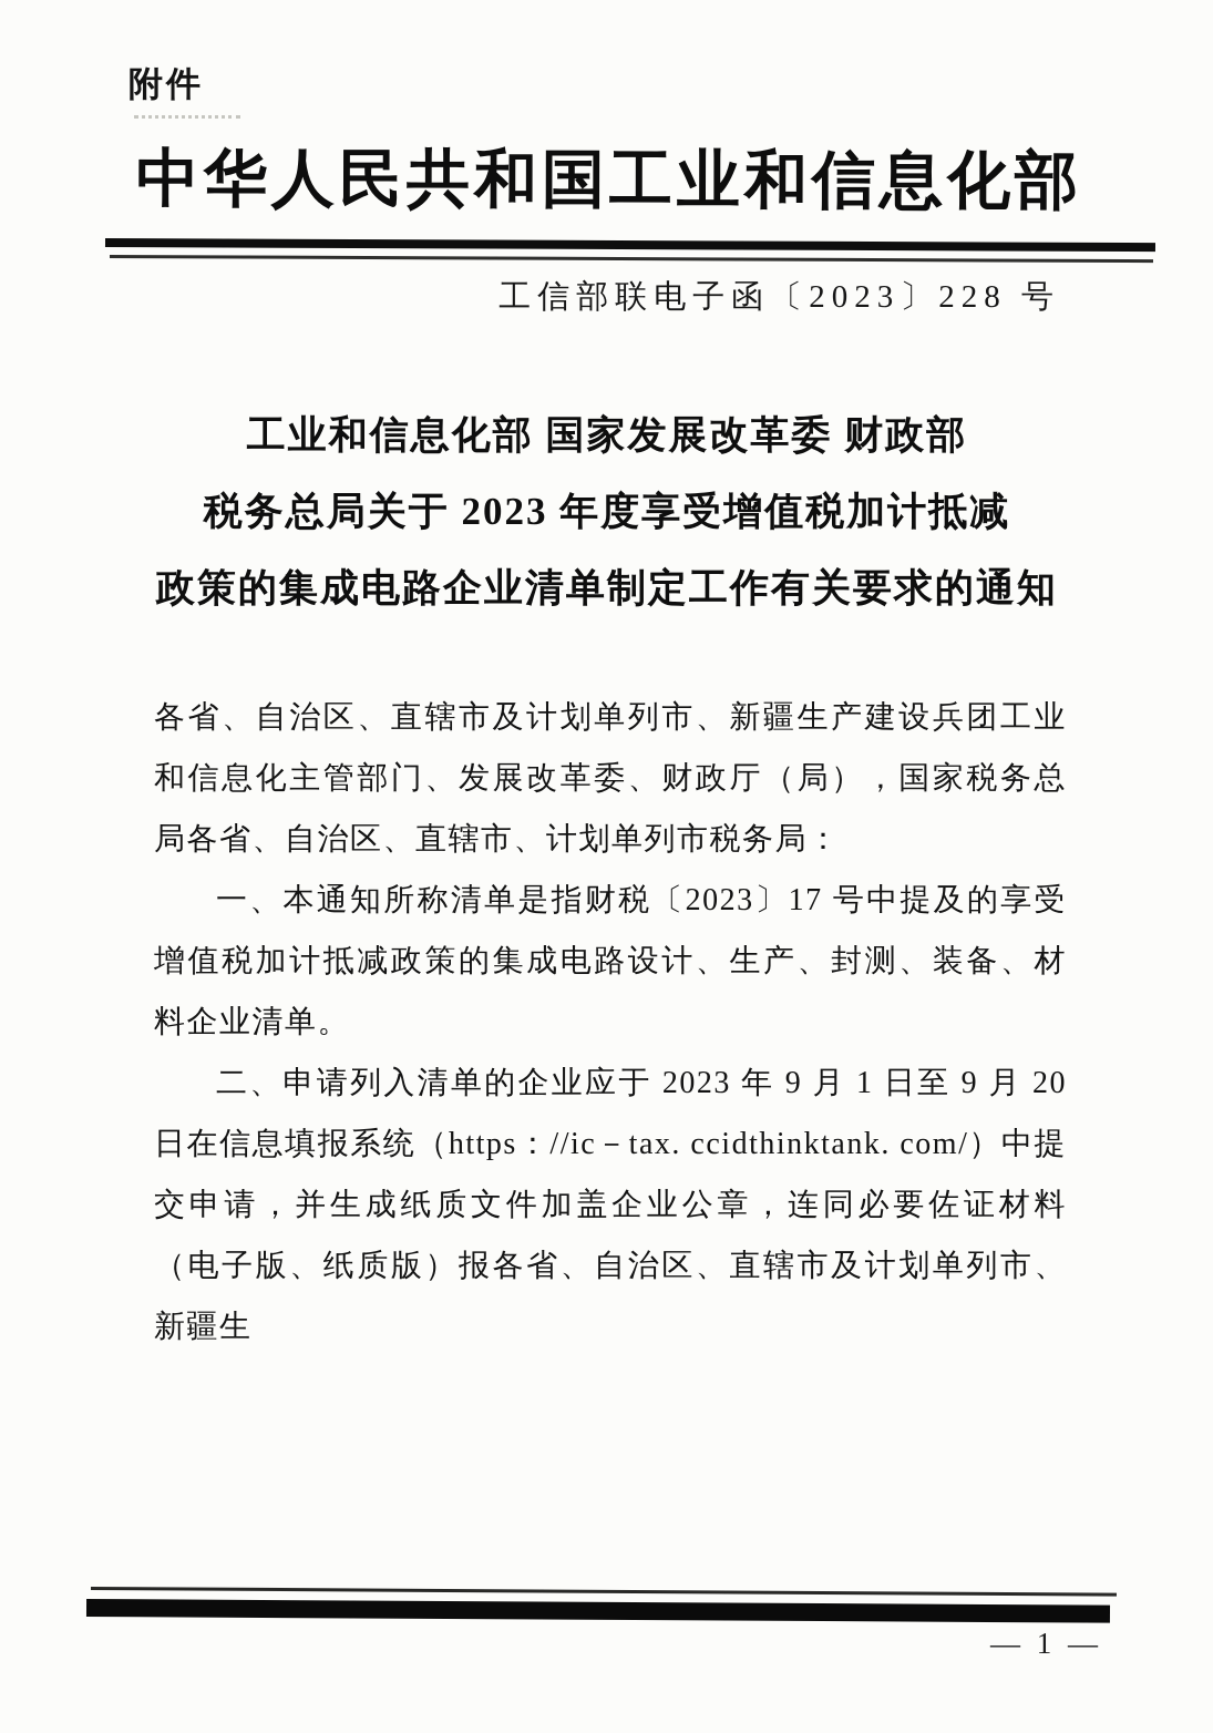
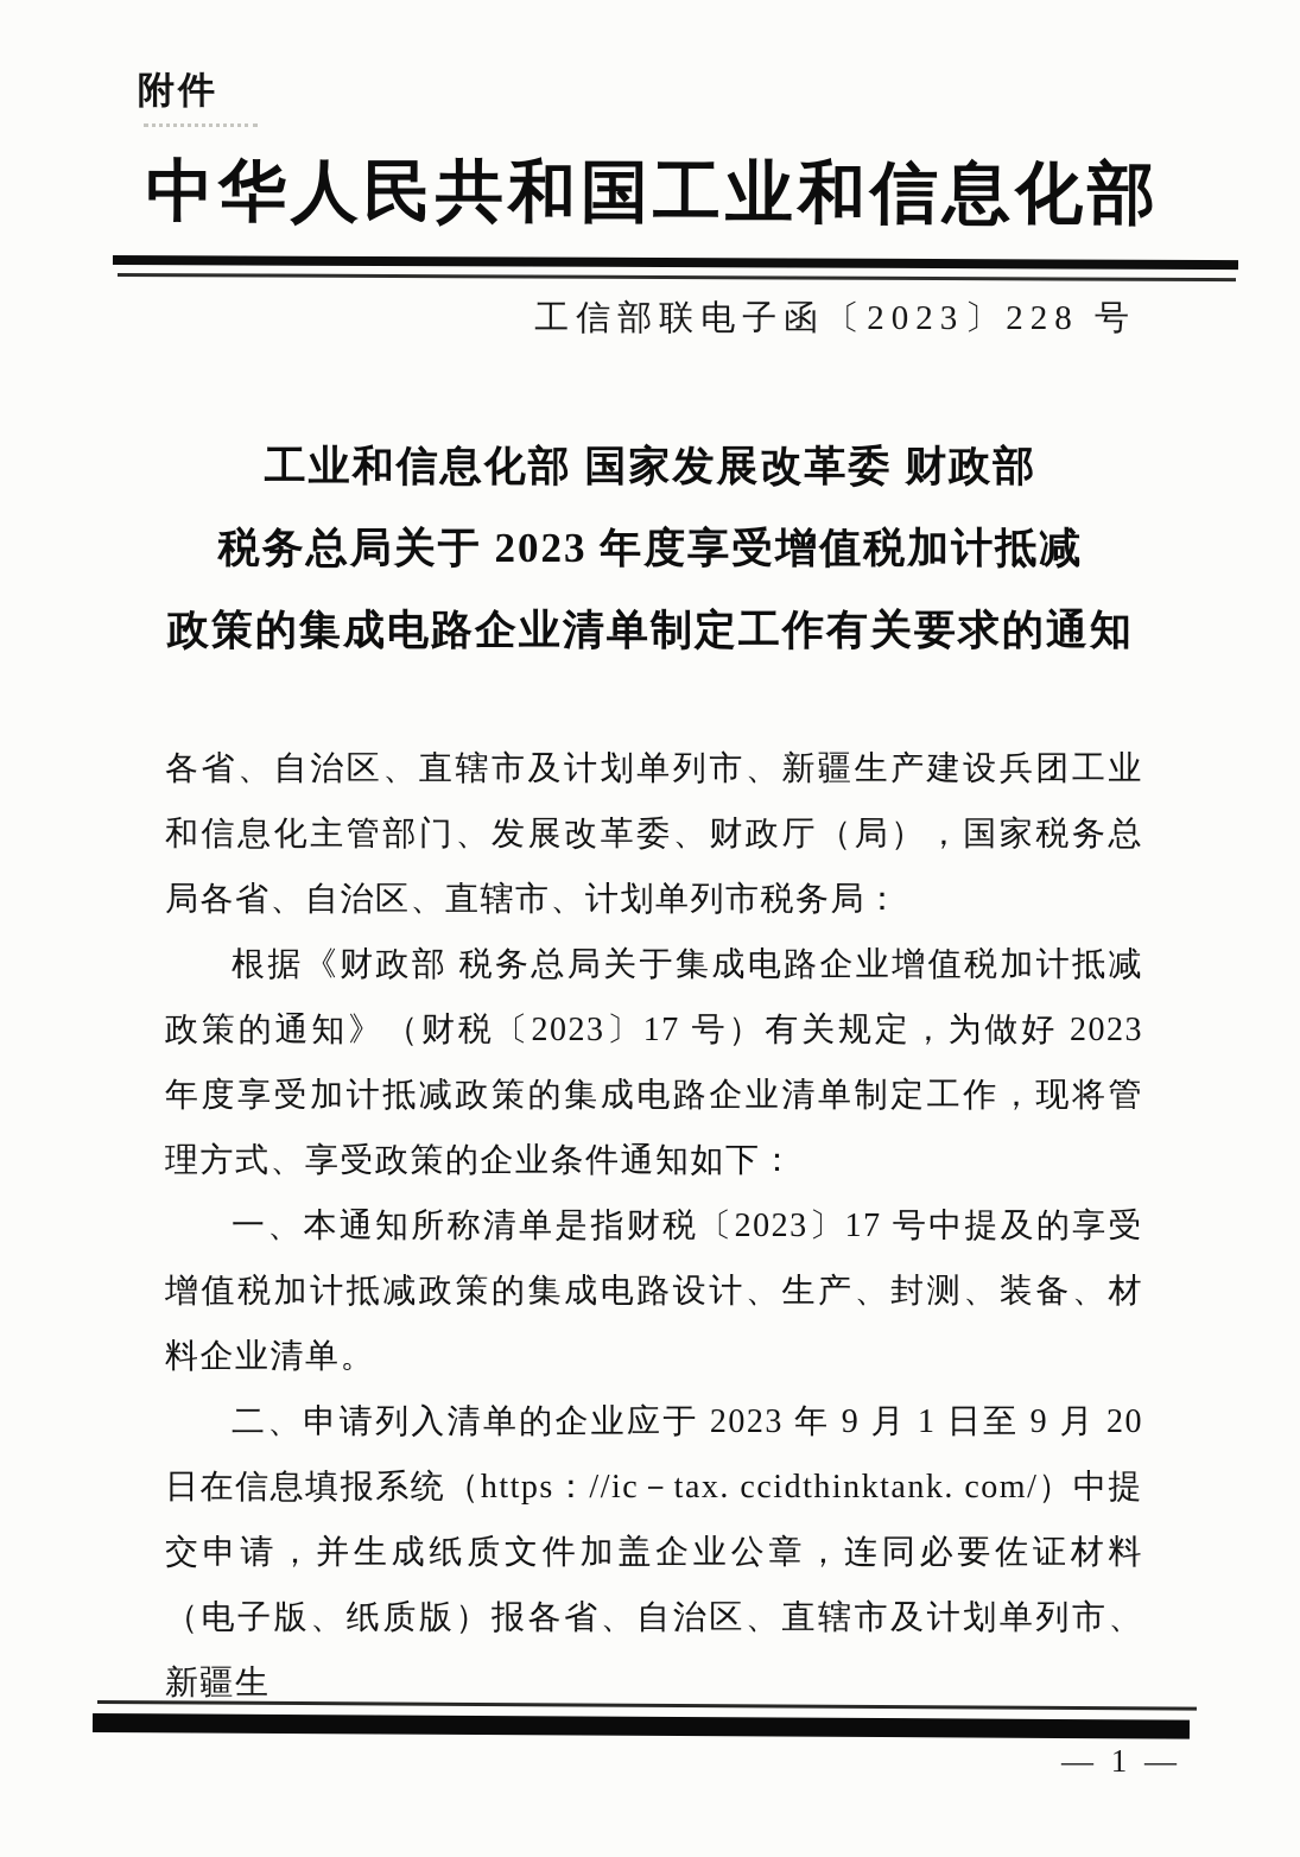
  附件
  中华人民共和国工业和信息化部
  工信部联电子函〔2023〕228 号
  工业和信息化部 国家发展改革委 财政部
  税务总局关于 2023 年度享受增值税加计抵减
  政策的集成电路企业清单制定工作有关要求的通知
  各省、自治区、直辖市及计划单列市、新疆生产建设兵团工业和信息化主管部门、发展改革委、财政厅（局），国家税务总局各省、自治区、直辖市、计划单列市税务局：
+ 根据《财政部 税务总局关于集成电路企业增值税加计抵减政策的通知》（财税〔2023〕17 号）有关规定，为做好 2023 年度享受加计抵减政策的集成电路企业清单制定工作，现将管理方式、享受政策的企业条件通知如下：
  一、本通知所称清单是指财税〔2023〕17 号中提及的享受增值税加计抵减政策的集成电路设计、生产、封测、装备、材料企业清单。
  二、申请列入清单的企业应于 2023 年 9 月 1 日至 9 月 20 日在信息填报系统（https：//ic－tax. ccidthinktank. com/）中提交申请，并生成纸质文件加盖企业公章，连同必要佐证材料（电子版、纸质版）报各省、自治区、直辖市及计划单列市、新疆生
  — 1 —
